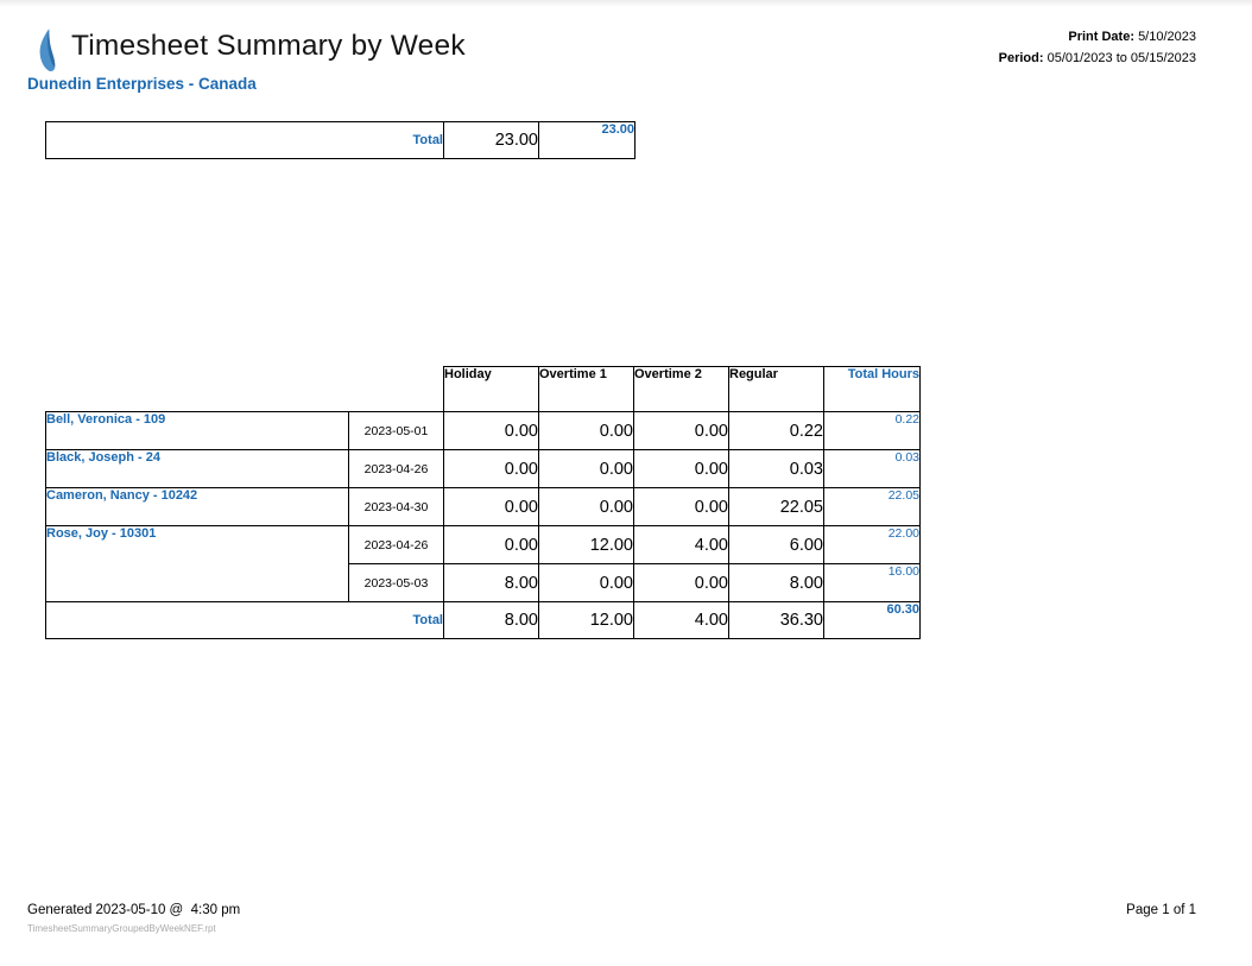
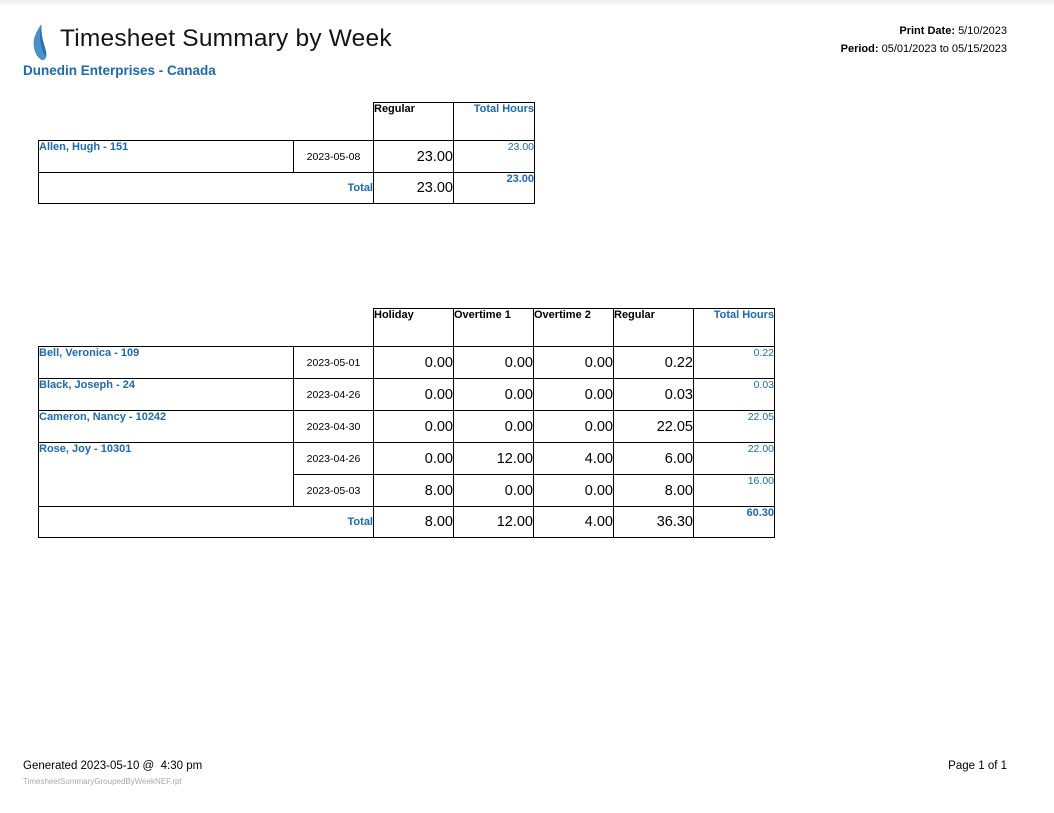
  Timesheet Summary by Week
  Print Date: 5/10/2023
  Period: 05/01/2023 to 05/15/2023
  Dunedin Enterprises - Canada
+ 	Regular	Total Hours
+ Allen, Hugh - 151	2023-05-08	23.00	23.00
  Total	23.00	23.00
  	Holiday	Overtime 1	Overtime 2	Regular	Total Hours
  Bell, Veronica - 109	2023-05-01	0.00	0.00	0.00	0.22	0.22
  Black, Joseph - 24	2023-04-26	0.00	0.00	0.00	0.03	0.03
  Cameron, Nancy - 10242	2023-04-30	0.00	0.00	0.00	22.05	22.05
  Rose, Joy - 10301	2023-04-26	0.00	12.00	4.00	6.00	22.00
  2023-05-03	8.00	0.00	0.00	8.00	16.00
  Total	8.00	12.00	4.00	36.30	60.30
  Generated 2023-05-10 @ 4:30 pm
  TimesheetSummaryGroupedByWeekNEF.rpt
  Page 1 of 1
